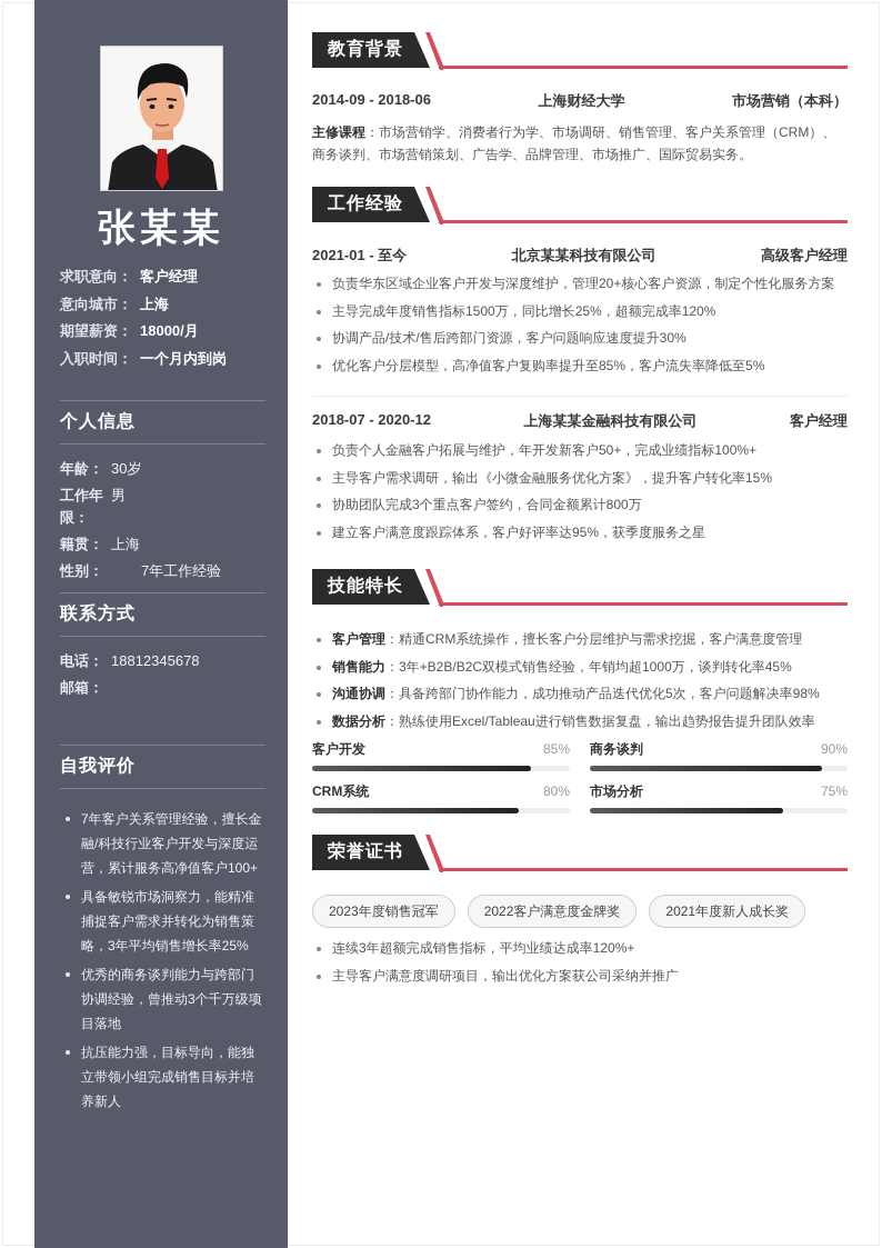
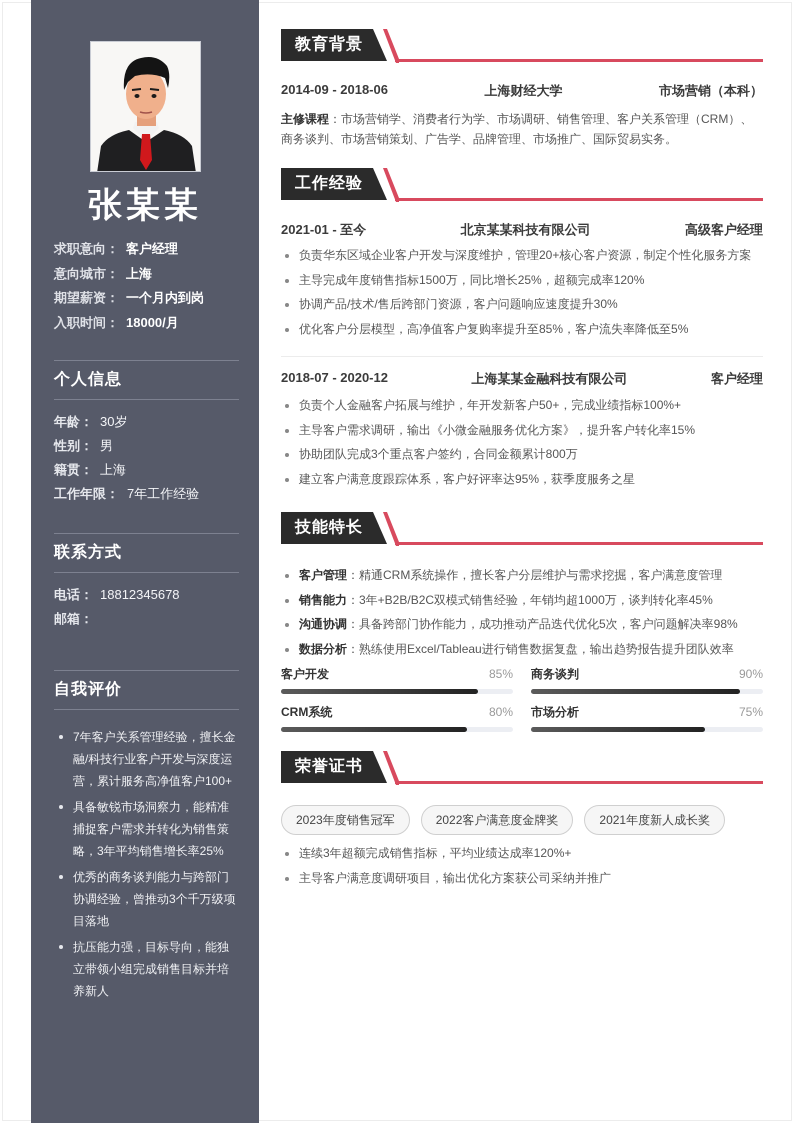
  张某某
  求职意向：
  客户经理
  意向城市：
  上海
  期望薪资：
- 18000/月
+ 一个月内到岗
  入职时间：
- 一个月内到岗
+ 18000/月
  个人信息
  年龄：
  30岁
- 工作年限：
+ 性别：
  男
  籍贯：
  上海
- 性别：
+ 工作年限：
  7年工作经验
  联系方式
  电话：
  18812345678
  邮箱：
  自我评价
  7年客户关系管理经验，擅长金融/科技行业客户开发与深度运营，累计服务高净值客户100+
  具备敏锐市场洞察力，能精准捕捉客户需求并转化为销售策略，3年平均销售增长率25%
  优秀的商务谈判能力与跨部门协调经验，曾推动3个千万级项目落地
  抗压能力强，目标导向，能独立带领小组完成销售目标并培养新人
  教育背景
  2014-09 - 2018-06
  上海财经大学
  市场营销（本科）
  主修课程：市场营销学、消费者行为学、市场调研、销售管理、客户关系管理（CRM）、商务谈判、市场营销策划、广告学、品牌管理、市场推广、国际贸易实务。
  工作经验
  2021-01 - 至今
  北京某某科技有限公司
  高级客户经理
  负责华东区域企业客户开发与深度维护，管理20+核心客户资源，制定个性化服务方案
  主导完成年度销售指标1500万，同比增长25%，超额完成率120%
  协调产品/技术/售后跨部门资源，客户问题响应速度提升30%
  优化客户分层模型，高净值客户复购率提升至85%，客户流失率降低至5%
  2018-07 - 2020-12
  上海某某金融科技有限公司
  客户经理
  负责个人金融客户拓展与维护，年开发新客户50+，完成业绩指标100%+
  主导客户需求调研，输出《小微金融服务优化方案》，提升客户转化率15%
  协助团队完成3个重点客户签约，合同金额累计800万
  建立客户满意度跟踪体系，客户好评率达95%，获季度服务之星
  技能特长
  客户管理：精通CRM系统操作，擅长客户分层维护与需求挖掘，客户满意度管理
  销售能力：3年+B2B/B2C双模式销售经验，年销均超1000万，谈判转化率45%
  沟通协调：具备跨部门协作能力，成功推动产品迭代优化5次，客户问题解决率98%
  数据分析：熟练使用Excel/Tableau进行销售数据复盘，输出趋势报告提升团队效率
  客户开发
  85%
  商务谈判
  90%
  CRM系统
  80%
  市场分析
  75%
  荣誉证书
  2023年度销售冠军
  2022客户满意度金牌奖
  2021年度新人成长奖
  连续3年超额完成销售指标，平均业绩达成率120%+
  主导客户满意度调研项目，输出优化方案获公司采纳并推广
